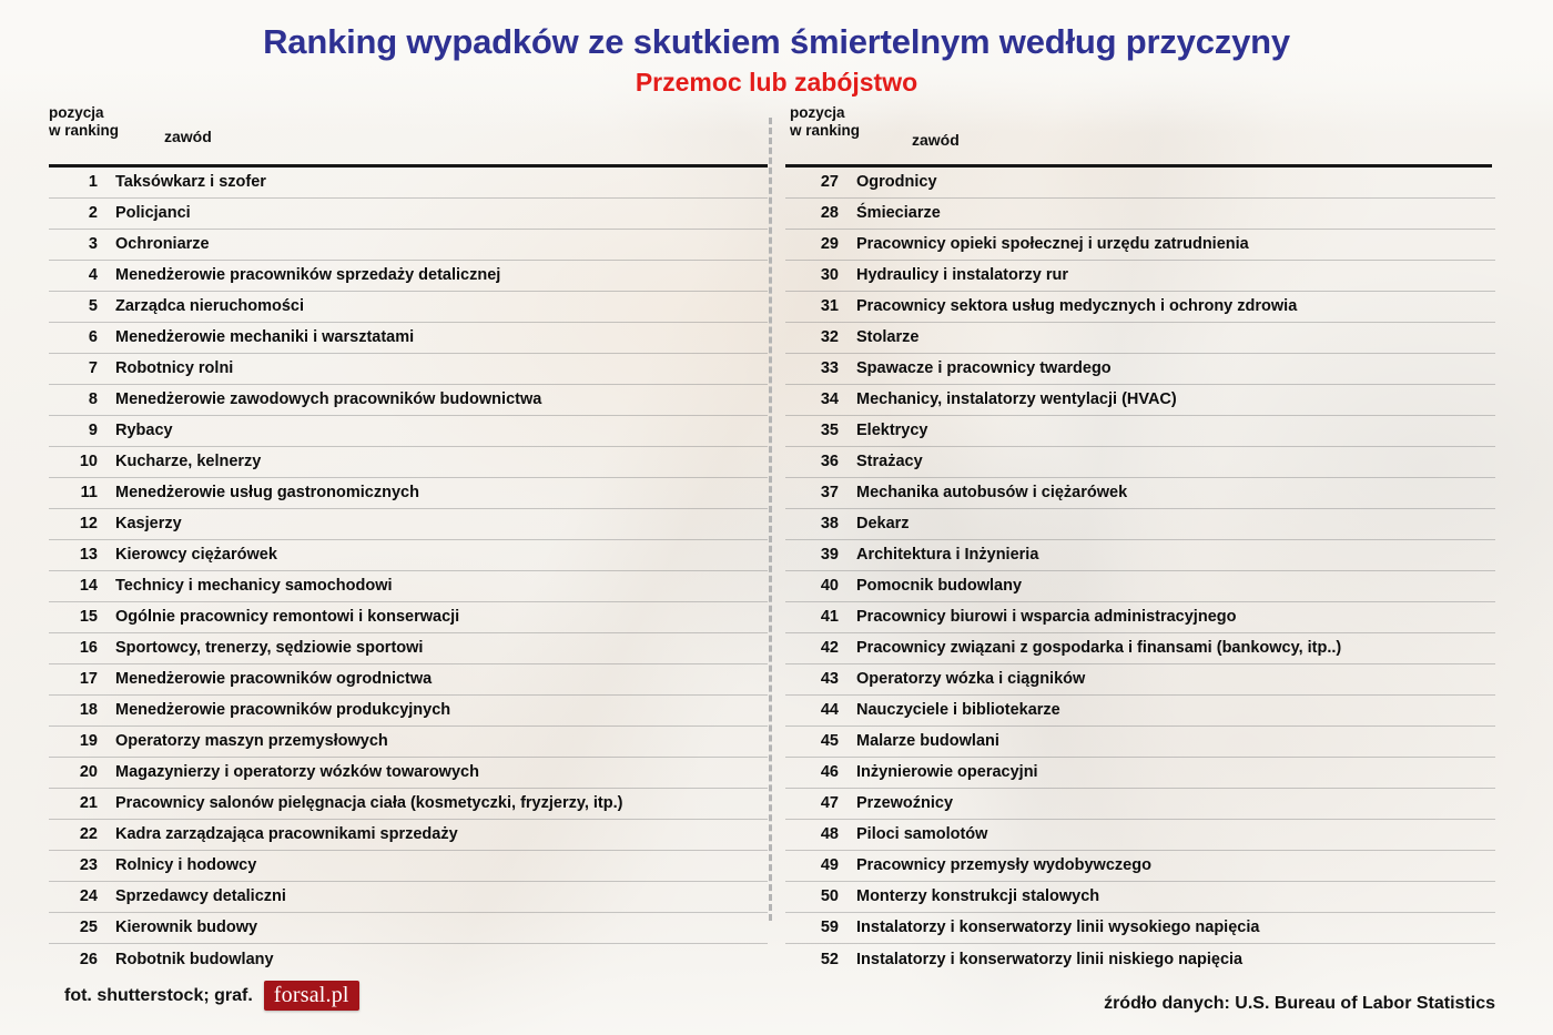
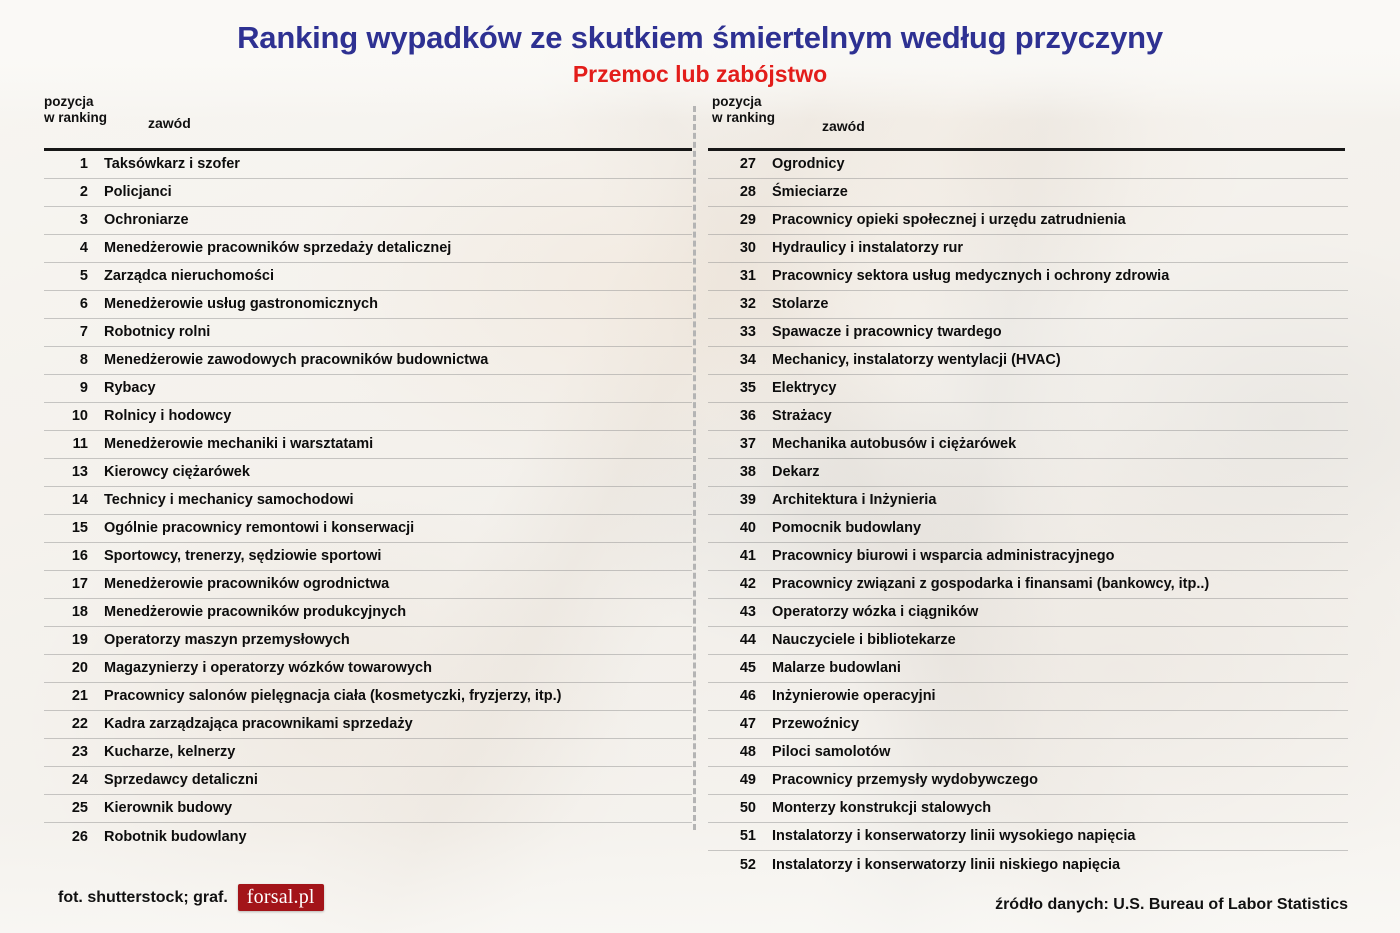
  Ranking wypadków ze skutkiem śmiertelnym według przyczyny
  Przemoc lub zabójstwo
  pozycja
  w ranking
  zawód
  1
  Taksówkarz i szofer
  2
  Policjanci
  3
  Ochroniarze
  4
  Menedżerowie pracowników sprzedaży detalicznej
  5
  Zarządca nieruchomości
  6
- Menedżerowie mechaniki i warsztatami
+ Menedżerowie usług gastronomicznych
  7
  Robotnicy rolni
  8
  Menedżerowie zawodowych pracowników budownictwa
  9
  Rybacy
  10
- Kucharze, kelnerzy
+ Rolnicy i hodowcy
  11
- Menedżerowie usług gastronomicznych
+ Menedżerowie mechaniki i warsztatami
- 12
- Kasjerzy
  13
  Kierowcy ciężarówek
  14
  Technicy i mechanicy samochodowi
  15
  Ogólnie pracownicy remontowi i konserwacji
  16
  Sportowcy, trenerzy, sędziowie sportowi
  17
  Menedżerowie pracowników ogrodnictwa
  18
  Menedżerowie pracowników produkcyjnych
  19
  Operatorzy maszyn przemysłowych
  20
  Magazynierzy i operatorzy wózków towarowych
  21
  Pracownicy salonów pielęgnacja ciała (kosmetyczki, fryzjerzy, itp.)
  22
  Kadra zarządzająca pracownikami sprzedaży
  23
- Rolnicy i hodowcy
+ Kucharze, kelnerzy
  24
  Sprzedawcy detaliczni
  25
  Kierownik budowy
  26
  Robotnik budowlany
  pozycja
  w ranking
  zawód
  27
  Ogrodnicy
  28
  Śmieciarze
  29
  Pracownicy opieki społecznej i urzędu zatrudnienia
  30
  Hydraulicy i instalatorzy rur
  31
  Pracownicy sektora usług medycznych i ochrony zdrowia
  32
  Stolarze
  33
  Spawacze i pracownicy twardego
  34
  Mechanicy, instalatorzy wentylacji (HVAC)
  35
  Elektrycy
  36
  Strażacy
  37
  Mechanika autobusów i ciężarówek
  38
  Dekarz
  39
  Architektura i Inżynieria
  40
  Pomocnik budowlany
  41
  Pracownicy biurowi i wsparcia administracyjnego
  42
  Pracownicy związani z gospodarka i finansami (bankowcy, itp..)
  43
  Operatorzy wózka i ciągników
  44
  Nauczyciele i bibliotekarze
  45
  Malarze budowlani
  46
  Inżynierowie operacyjni
  47
  Przewoźnicy
  48
  Piloci samolotów
  49
  Pracownicy przemysły wydobywczego
  50
  Monterzy konstrukcji stalowych
- 59
+ 51
  Instalatorzy i konserwatorzy linii wysokiego napięcia
  52
  Instalatorzy i konserwatorzy linii niskiego napięcia
  fot. shutterstock; graf.
  forsal.pl
  źródło danych: U.S. Bureau of Labor Statistics
